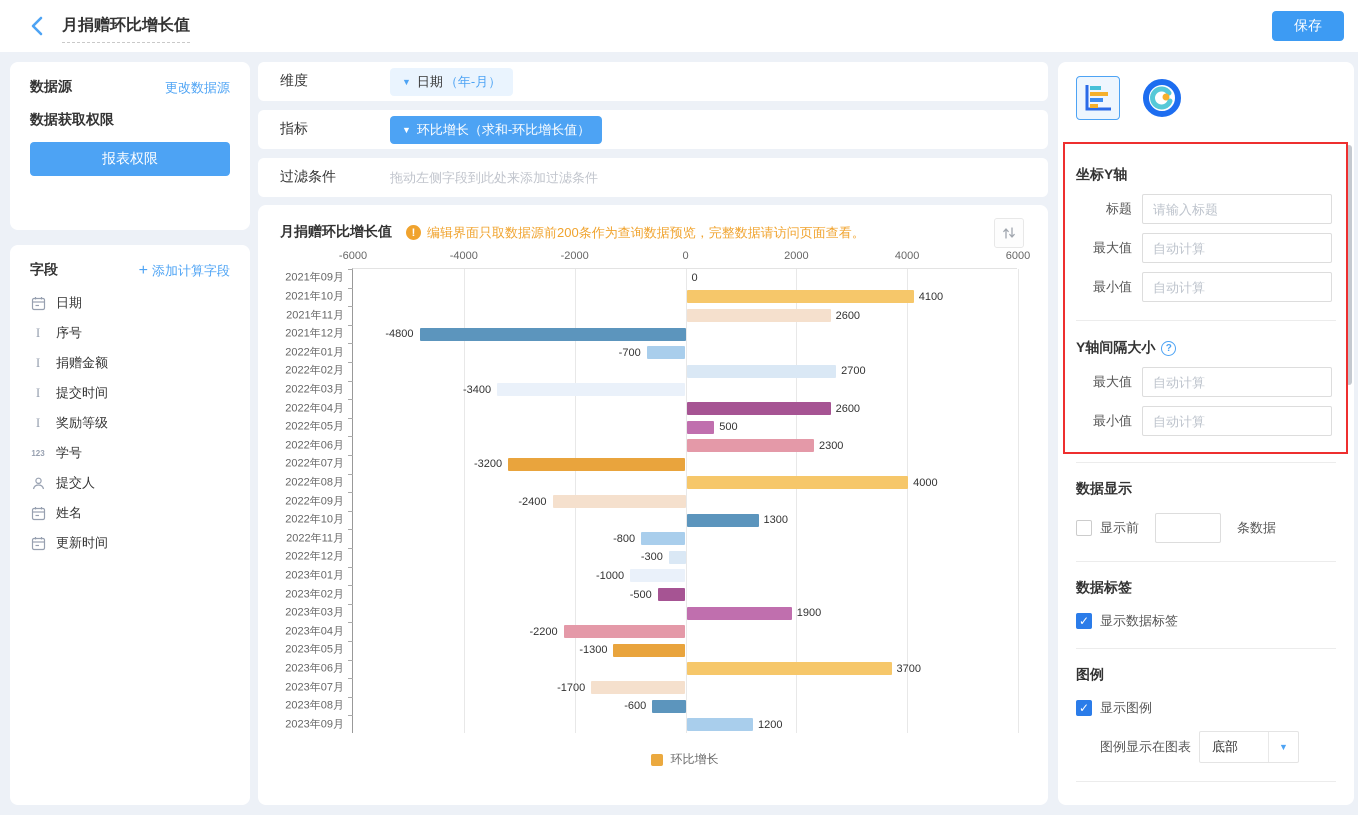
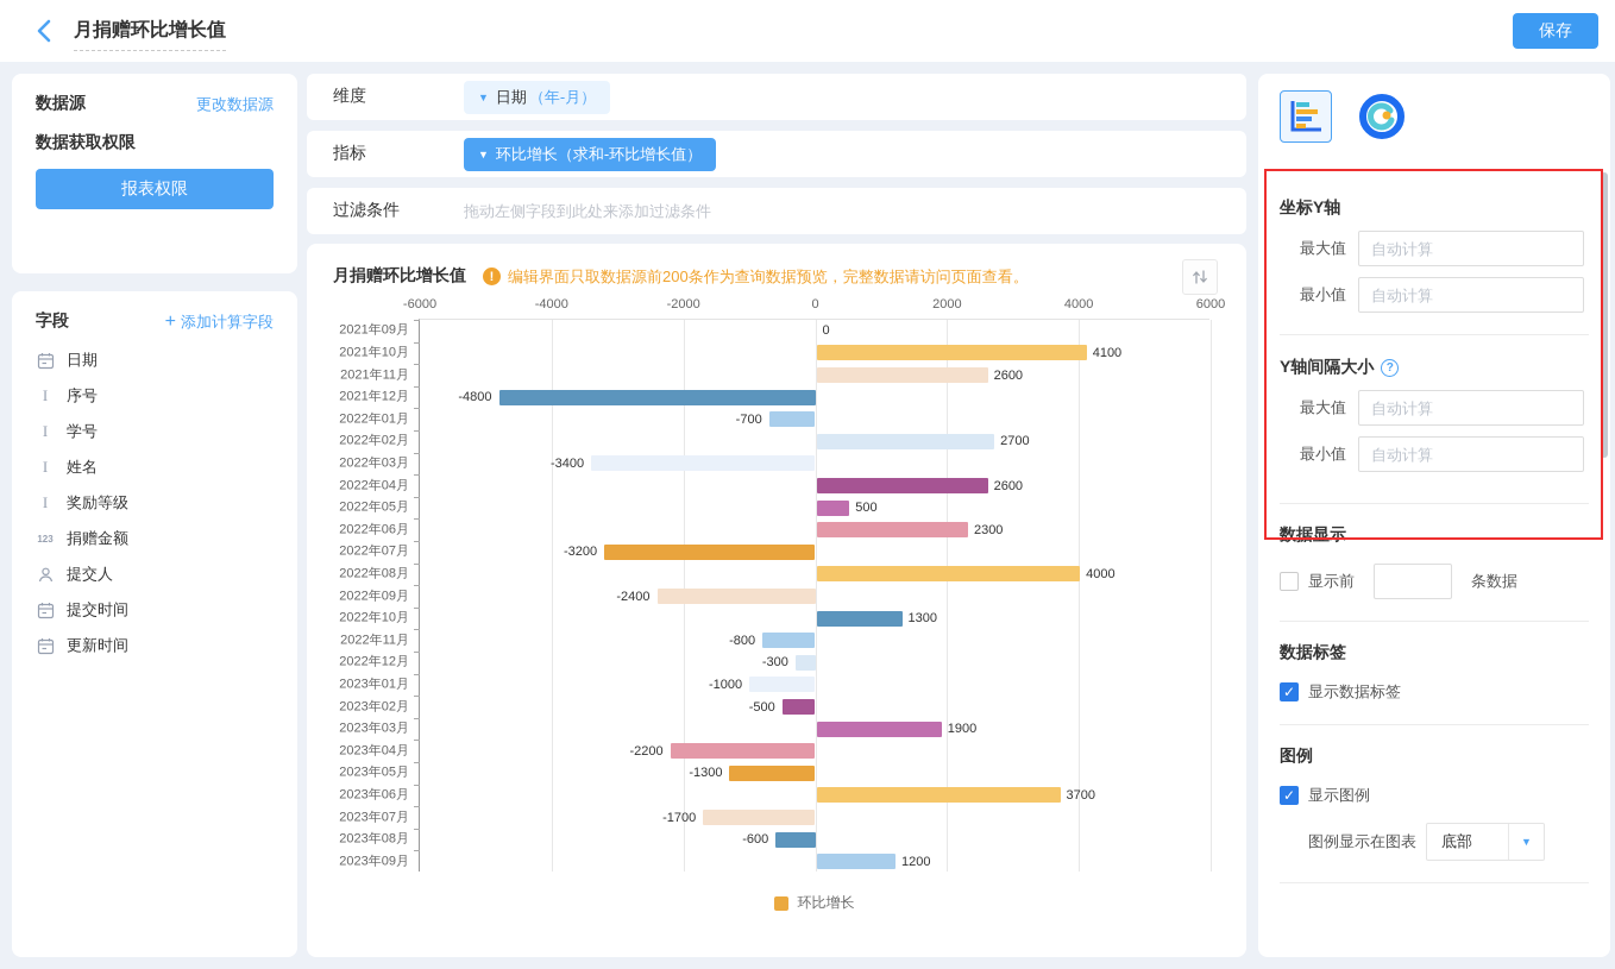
  月捐赠环比增长值
  保存
  数据源
  更改数据源
  数据获取权限
  报表权限
  字段
  +
  添加计算字段
  日期
  I
  序号
  I
- 捐赠金额
+ 学号
  I
- 提交时间
+ 姓名
  I
  奖励等级
  123
- 学号
+ 捐赠金额
  提交人
- 姓名
+ 提交时间
  更新时间
  维度
  ▼
  日期
  （年-月）
  指标
  ▼
  环比增长（求和-环比增长值）
  过滤条件
  拖动左侧字段到此处来添加过滤条件
  月捐赠环比增长值
  !
  编辑界面只取数据源前200条作为查询数据预览，完整数据请访问页面查看。
  -6000
  -4000
  -2000
  0
  2000
  4000
  6000
  2021年09月
  0
  2021年10月
  4100
  2021年11月
  2600
  2021年12月
  -4800
  2022年01月
  -700
  2022年02月
  2700
  2022年03月
  -3400
  2022年04月
  2600
  2022年05月
  500
  2022年06月
  2300
  2022年07月
  -3200
  2022年08月
  4000
  2022年09月
  -2400
  2022年10月
  1300
  2022年11月
  -800
  2022年12月
  -300
  2023年01月
  -1000
  2023年02月
  -500
  2023年03月
  1900
  2023年04月
  -2200
  2023年05月
  -1300
  2023年06月
  3700
  2023年07月
  -1700
  2023年08月
  -600
  2023年09月
  1200
  环比增长
  坐标Y轴
- 标题
- 请输入标题
  最大值
  自动计算
  最小值
  自动计算
  Y轴间隔大小
  ?
  最大值
  自动计算
  最小值
  自动计算
  数据显示
  显示前
  条数据
  数据标签
  ✓
  显示数据标签
  图例
  ✓
  显示图例
  图例显示在图表
  底部
  ▼
